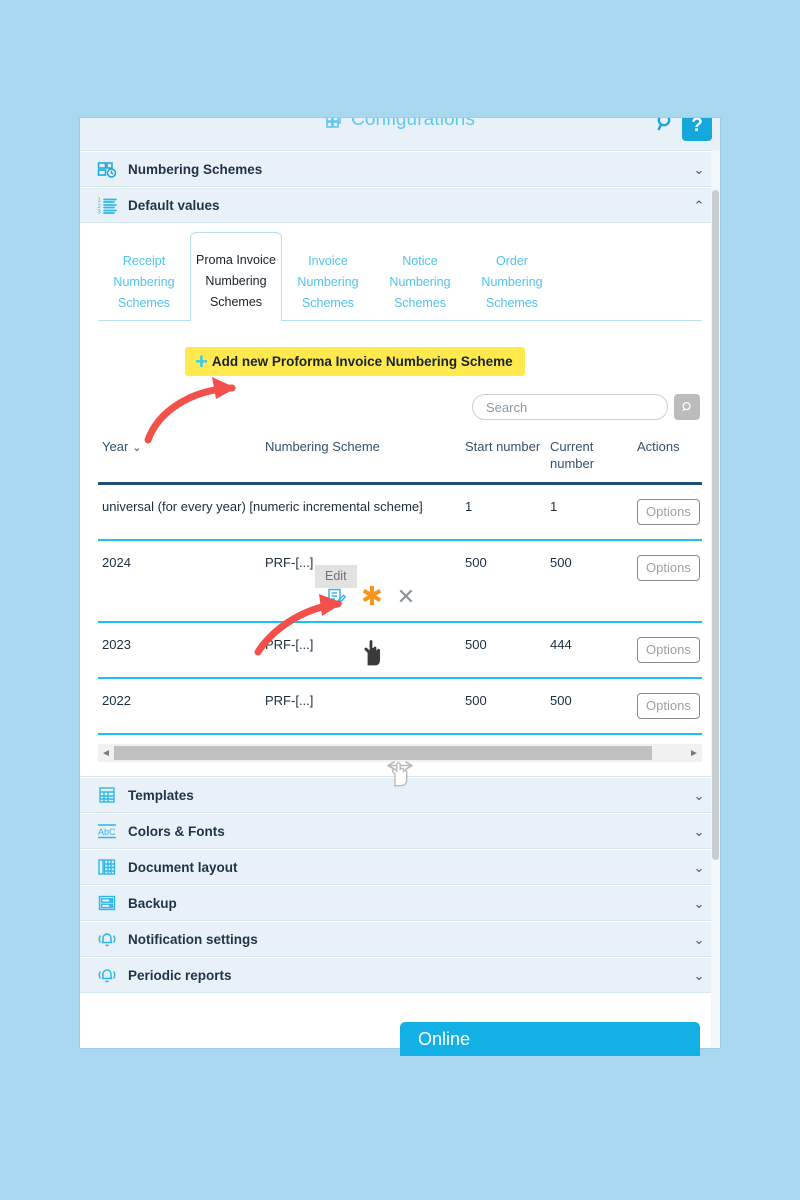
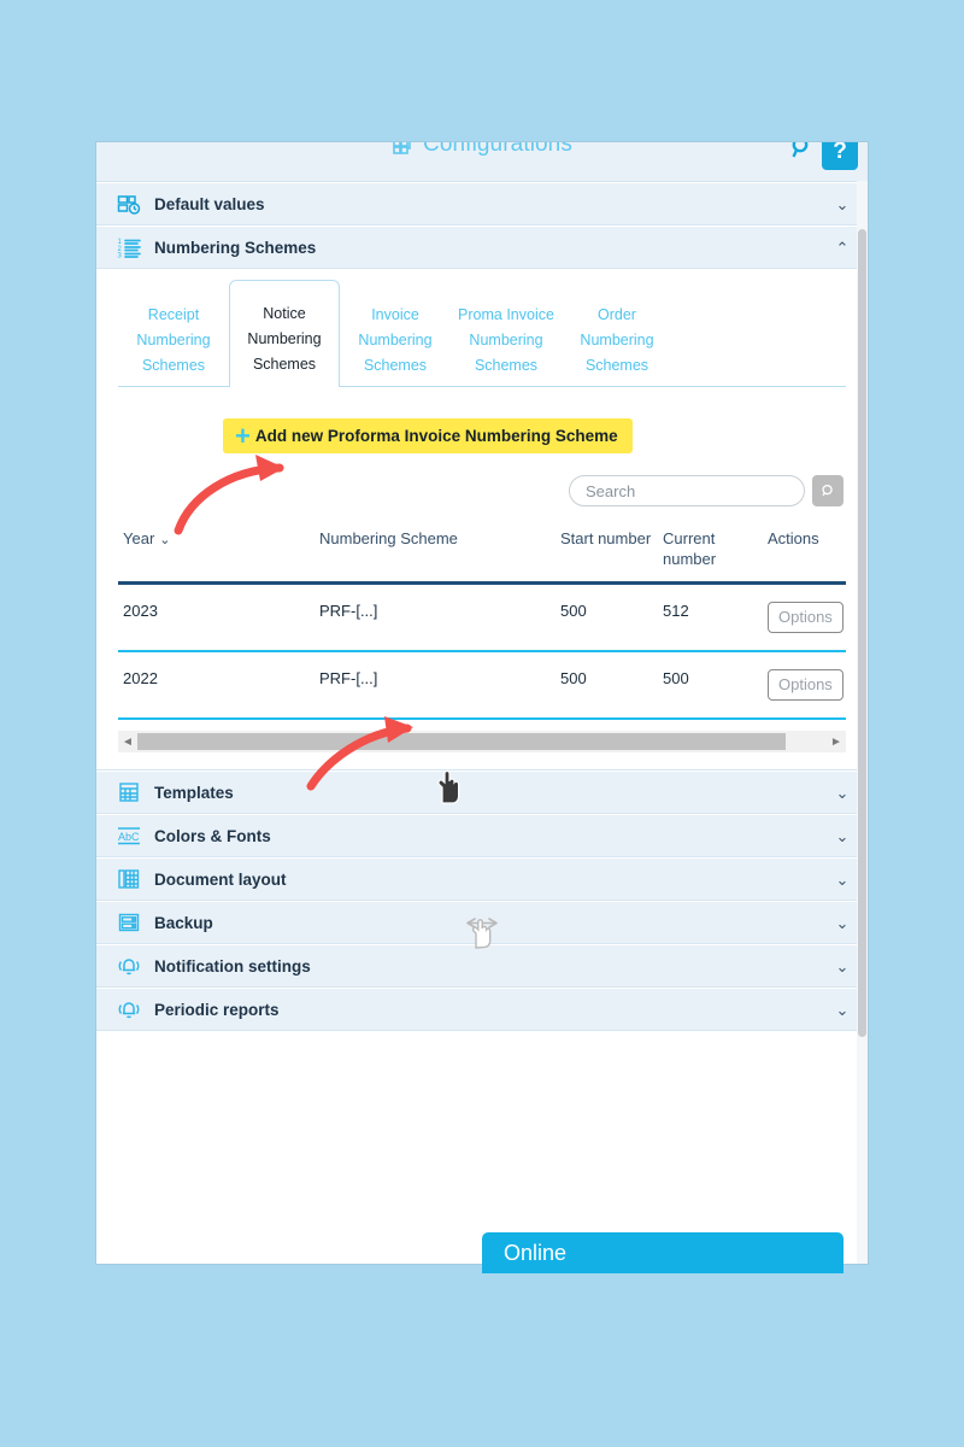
  Configurations
  ?
- Numbering Schemes
+ Default values
  ⌄
- Default values
+ Numbering Schemes
  ⌃
  Receipt Numbering Schemes
- Proma Invoice Numbering Schemes
+ Notice Numbering Schemes
  Invoice Numbering Schemes
- Notice Numbering Schemes
+ Proma Invoice Numbering Schemes
  Order Numbering Schemes
  +
  Add new Proforma Invoice Numbering Scheme
  Search
  Year ⌄	Numbering Scheme	Start number	Current number	Actions
- universal (for every year) [numeric incremental scheme]	1	1	Options
- 2024	PRF-[...] Edit ✱ ✕	500	500	Options
- 2023	PRF-[...]	500	444	Options
+ 2023	PRF-[...]	500	512	Options
  2022	PRF-[...]	500	500	Options
  ◄
  ►
  Templates
  ⌄
  AbC
  Colors & Fonts
  ⌄
  Document layout
  ⌄
  Backup
  ⌄
  Notification settings
  ⌄
  Periodic reports
  ⌄
  Online
